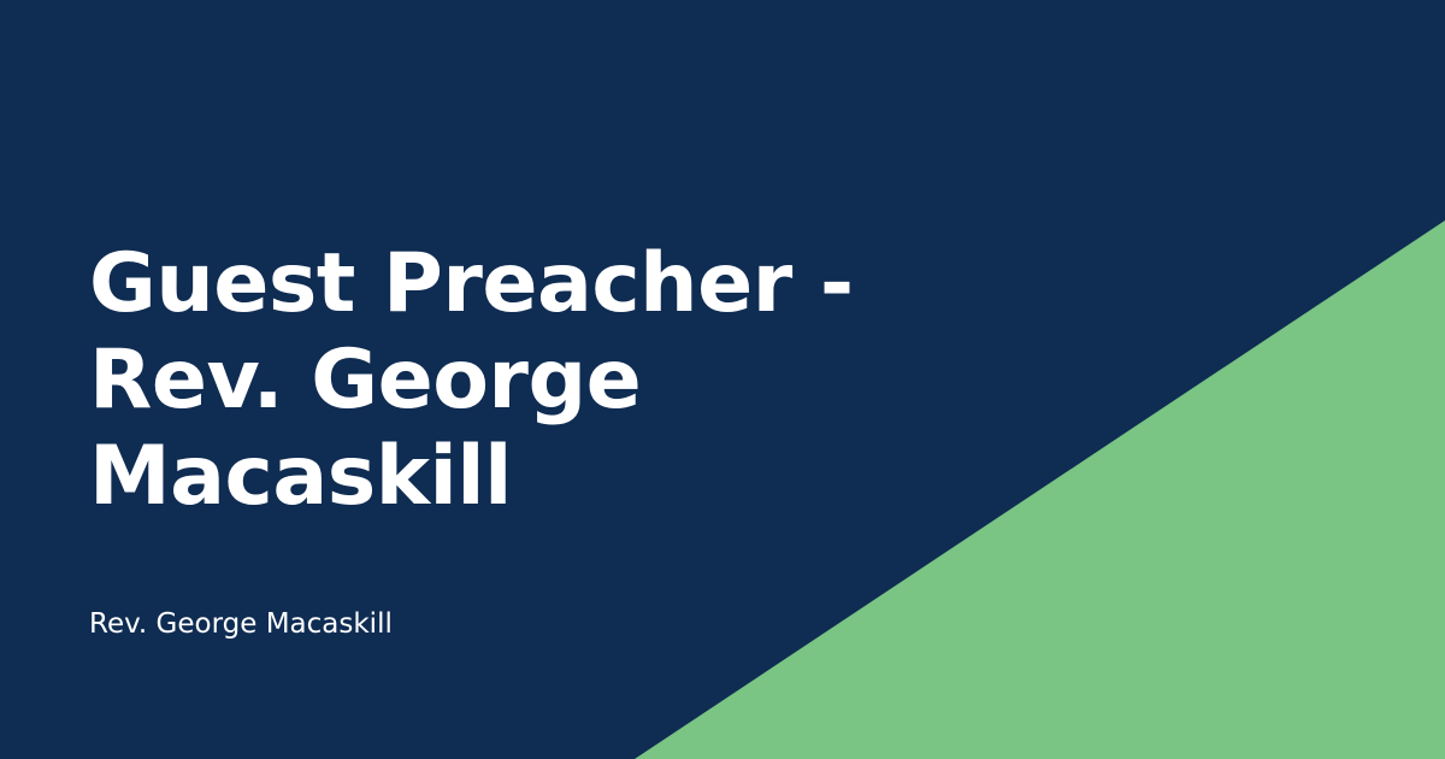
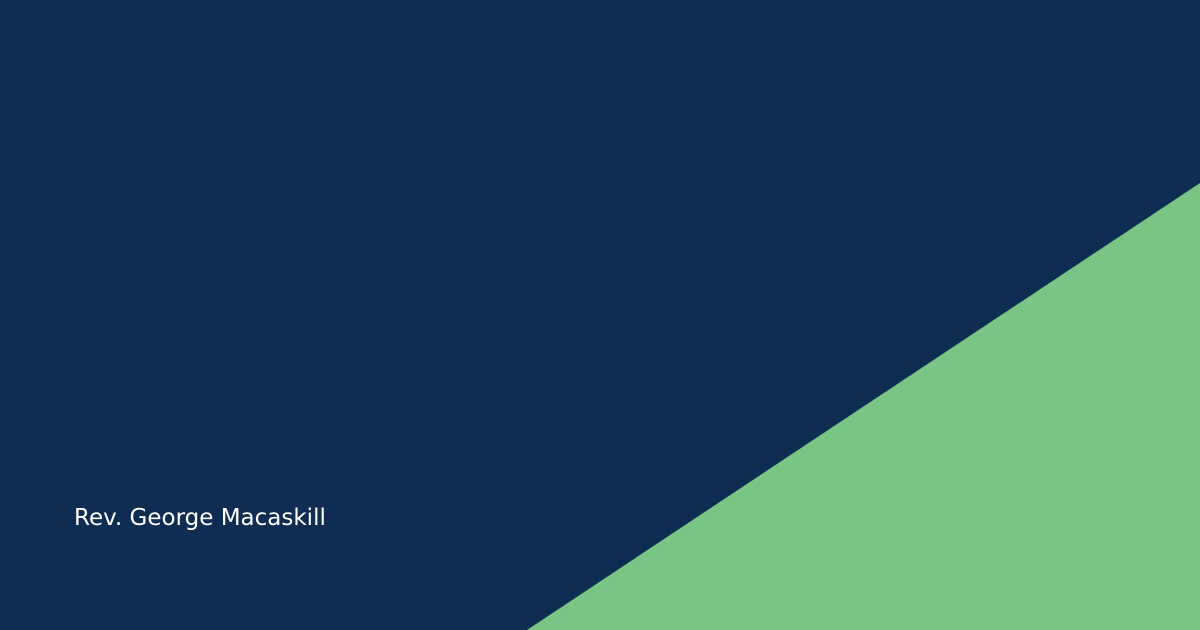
- Guest Preacher - Rev. George Macaskill
  Rev. George Macaskill
